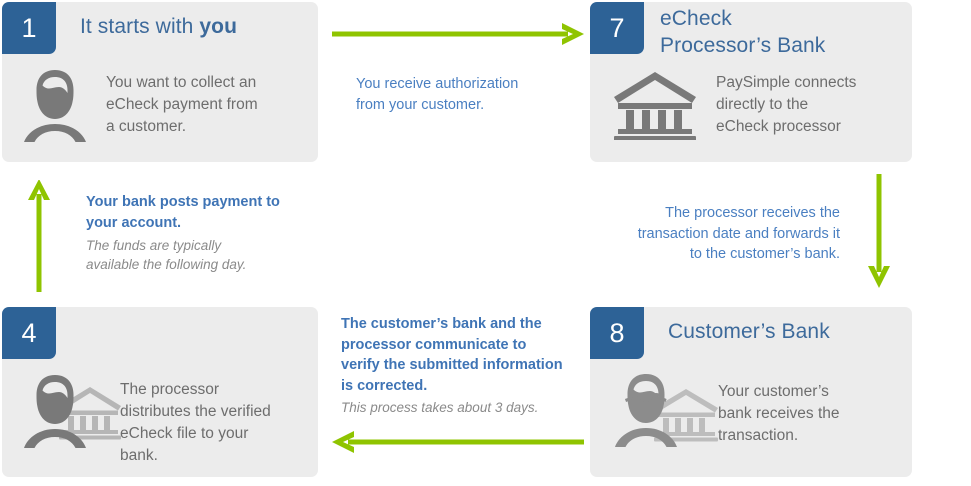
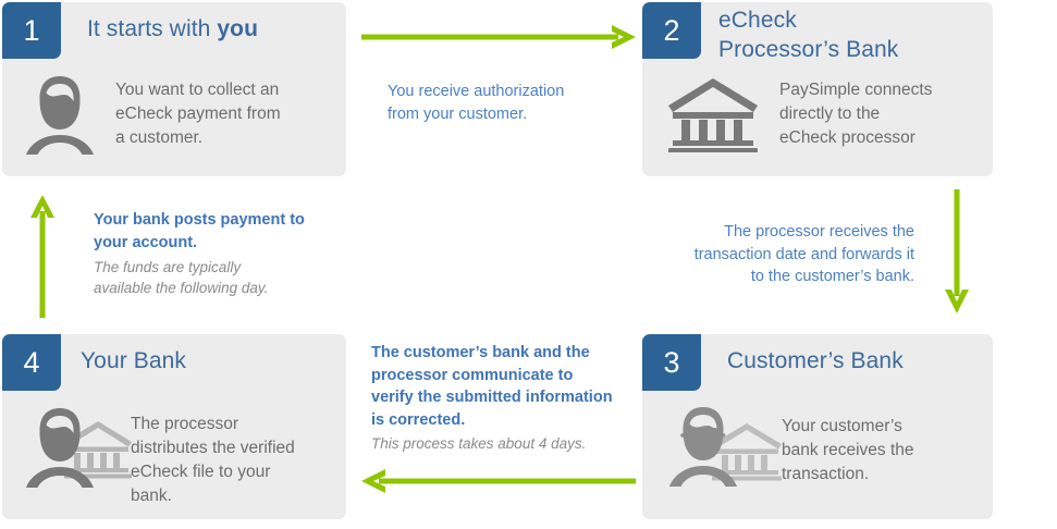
  1
  It starts with you
  You want to collect an
  eCheck payment from
  a customer.
- 7
+ 2
  eCheck
  Processor’s Bank
  PaySimple connects
  directly to the
  eCheck processor
  4
+ Your Bank
  The processor
  distributes the verified
  eCheck file to your
  bank.
- 8
+ 3
  Customer’s Bank
  Your customer’s
  bank receives the
  transaction.
  You receive authorization
  from your customer.
  The processor receives the
  transaction date and forwards it
  to the customer’s bank.
  Your bank posts payment to
  your account.
  The funds are typically
  available the following day.
  The customer’s bank and the
  processor communicate to
  verify the submitted information
  is corrected.
- This process takes about 3 days.
+ This process takes about 4 days.
